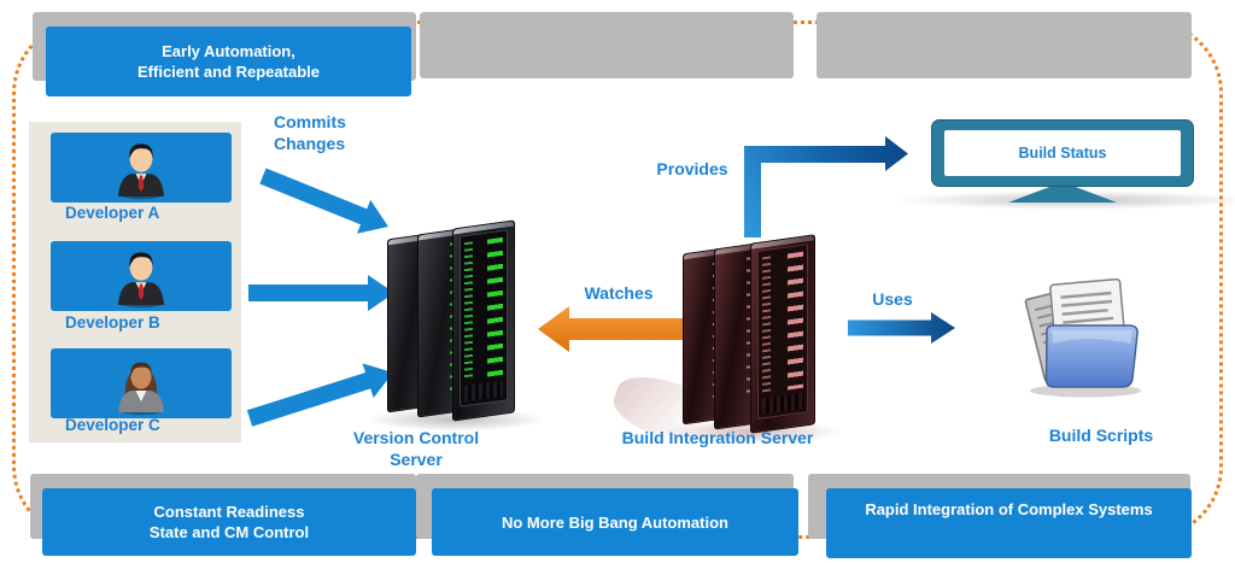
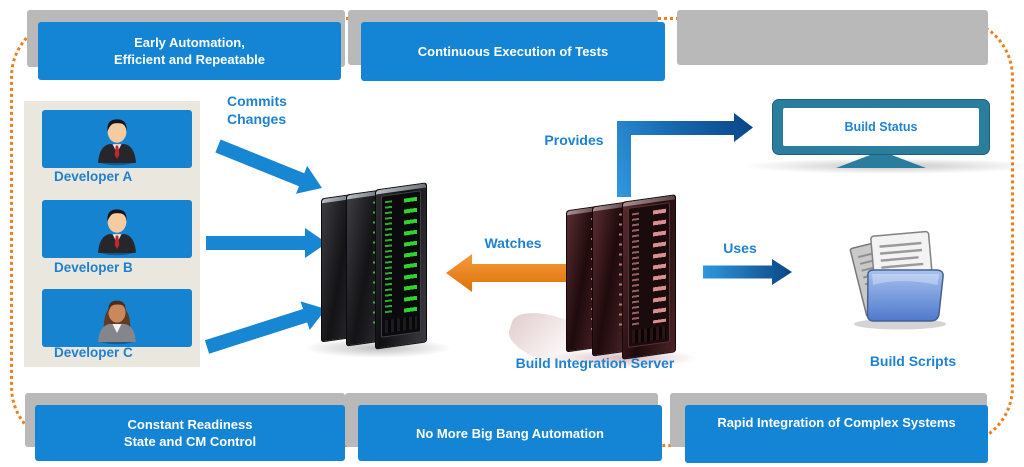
  Early Automation,
  Efficient and Repeatable
+ Continuous Execution of Tests
  Constant Readiness
  State and CM Control
  No More Big Bang Automation
  Rapid Integration of Complex Systems
  Developer A
  Developer B
  Developer C
  Build Status
  Commits
  Changes
  Provides
  Watches
  Uses
- Version Control Server
  Build Integration Server
  Build Scripts
